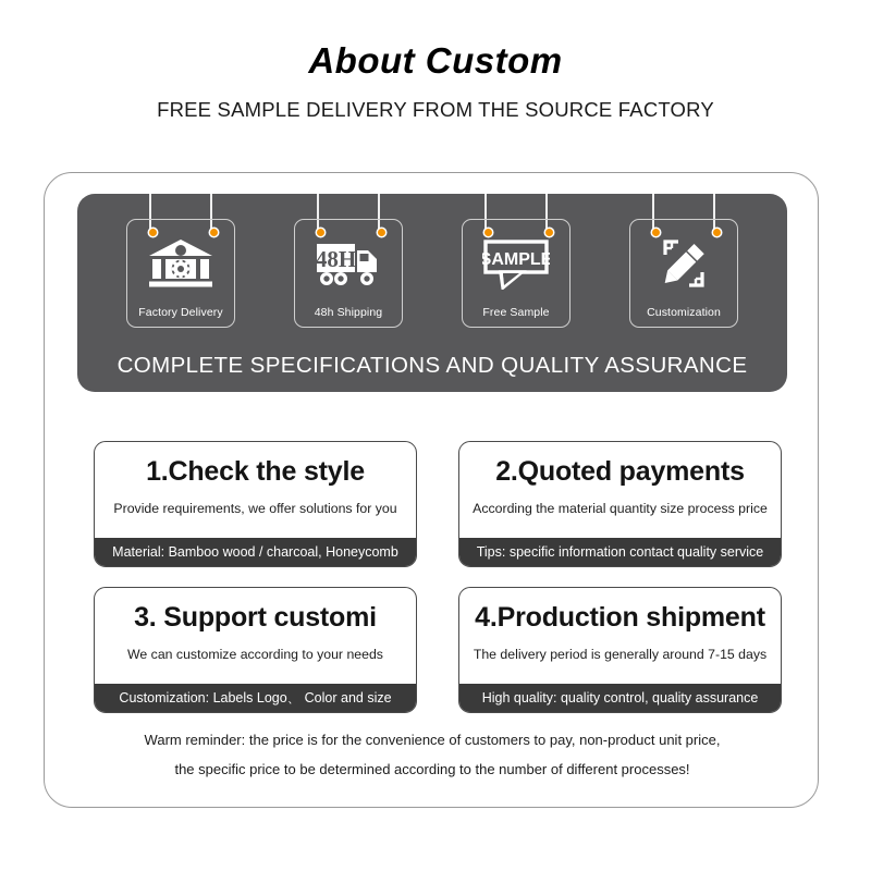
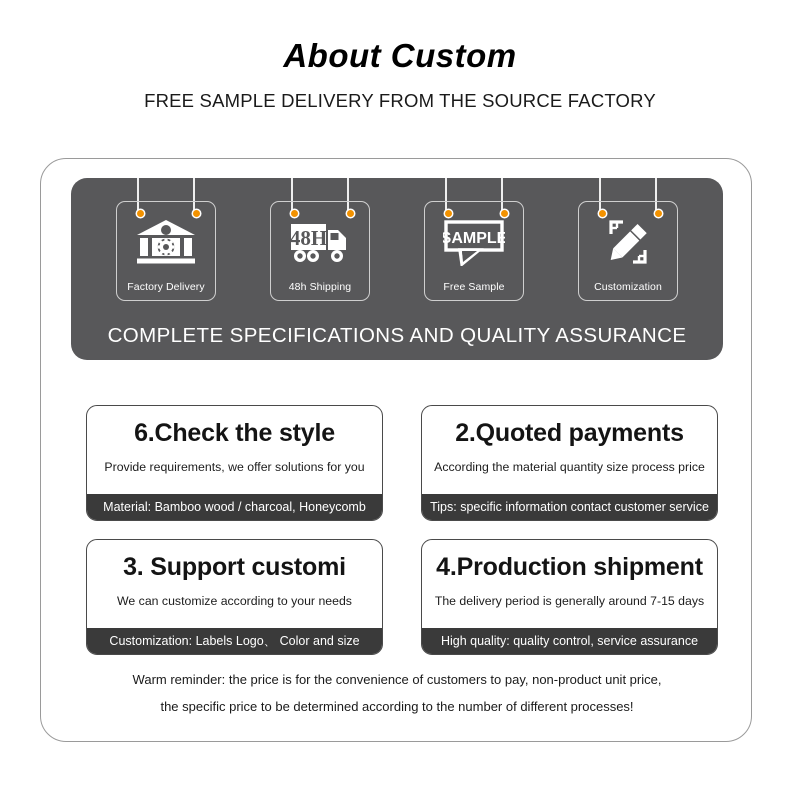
  About Custom
  FREE SAMPLE DELIVERY FROM THE SOURCE FACTORY
  Factory Delivery
  48H
  48h Shipping
  SAMPLE
  Free Sample
  Customization
  COMPLETE SPECIFICATIONS AND QUALITY ASSURANCE
- 1.Check the style
+ 6.Check the style
  Provide requirements, we offer solutions for you
  Material: Bamboo wood / charcoal, Honeycomb
  2.Quoted payments
  According the material quantity size process price
- Tips: specific information contact quality service
+ Tips: specific information contact customer service
  3. Support customi
  We can customize according to your needs
  Customization: Labels Logo、 Color and size
  4.Production shipment
  The delivery period is generally around 7-15 days
- High quality: quality control, quality assurance
+ High quality: quality control, service assurance
  Warm reminder: the price is for the convenience of customers to pay, non-product unit price,
  the specific price to be determined according to the number of different processes!
